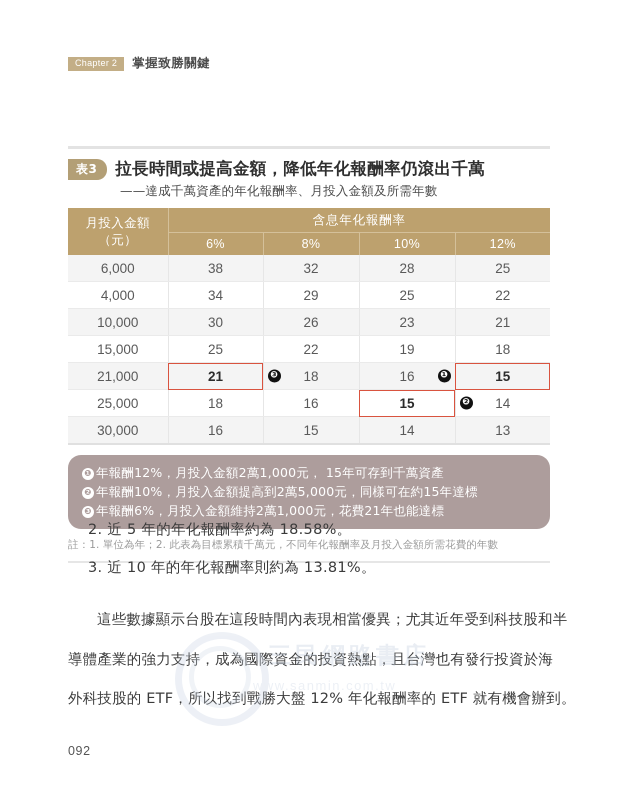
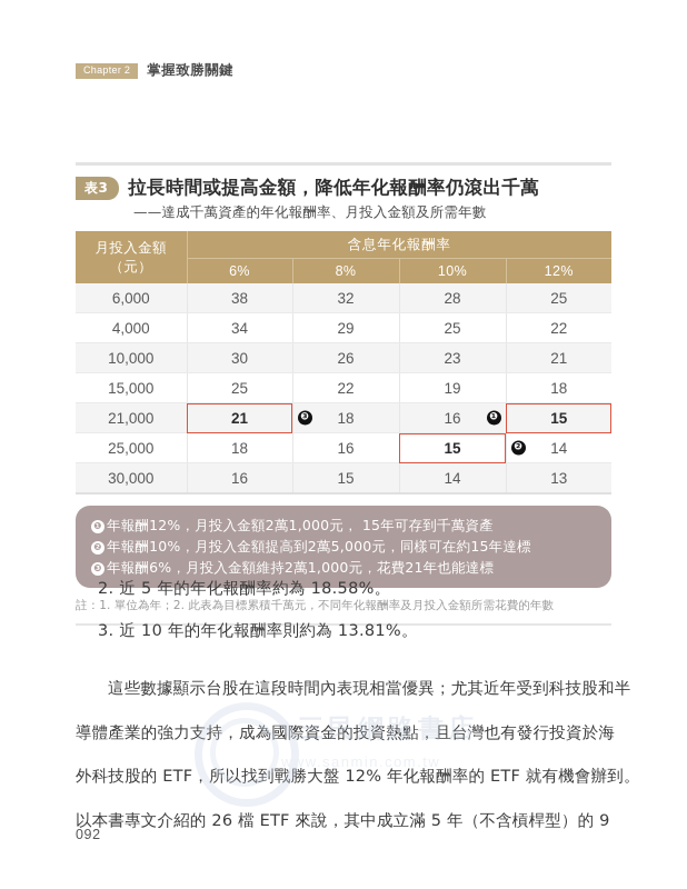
  Chapter 2
  掌握致勝關鍵
  表3
  拉長時間或提高金額，降低年化報酬率仍滾出千萬
  ——達成千萬資產的年化報酬率、月投入金額及所需年數
  月投入金額 （元）	含息年化報酬率
  6%	8%	10%	12%
  6,000	38	32	28	25
  4,000	34	29	25	22
  10,000	30	26	23	21
  15,000	25	22	19	18
  21,000	21 ❸	18	16 ❶	15
  25,000	18	16	15 ❷	14
  30,000	16	15	14	13
  ❶ 年報酬12%，月投入金額2萬1,000元， 15年可存到千萬資產
  ❷ 年報酬10%，月投入金額提高到2萬5,000元，同樣可在約15年達標
  ❸ 年報酬6%，月投入金額維持2萬1,000元，花費21年也能達標
  註：1. 單位為年；2. 此表為目標累積千萬元，不同年化報酬率及月投入金額所需花費的年數
  三民網路書店
  www.sanmin.com.tw
  2. 近 5 年的年化報酬率約為 18.58%。
  3. 近 10 年的年化報酬率則約為 13.81%。
  這些數據顯示台股在這段時間內表現相當優異；尤其近年受到科技股和半
  導體產業的強力支持，成為國際資金的投資熱點，且台灣也有發行投資於海
  外科技股的 ETF，所以找到戰勝大盤 12% 年化報酬率的 ETF 就有機會辦
+ 以本書專文介紹的 26 檔 ETF 來說，其中成立滿 5 年（不含槓桿型）的 9
  092
